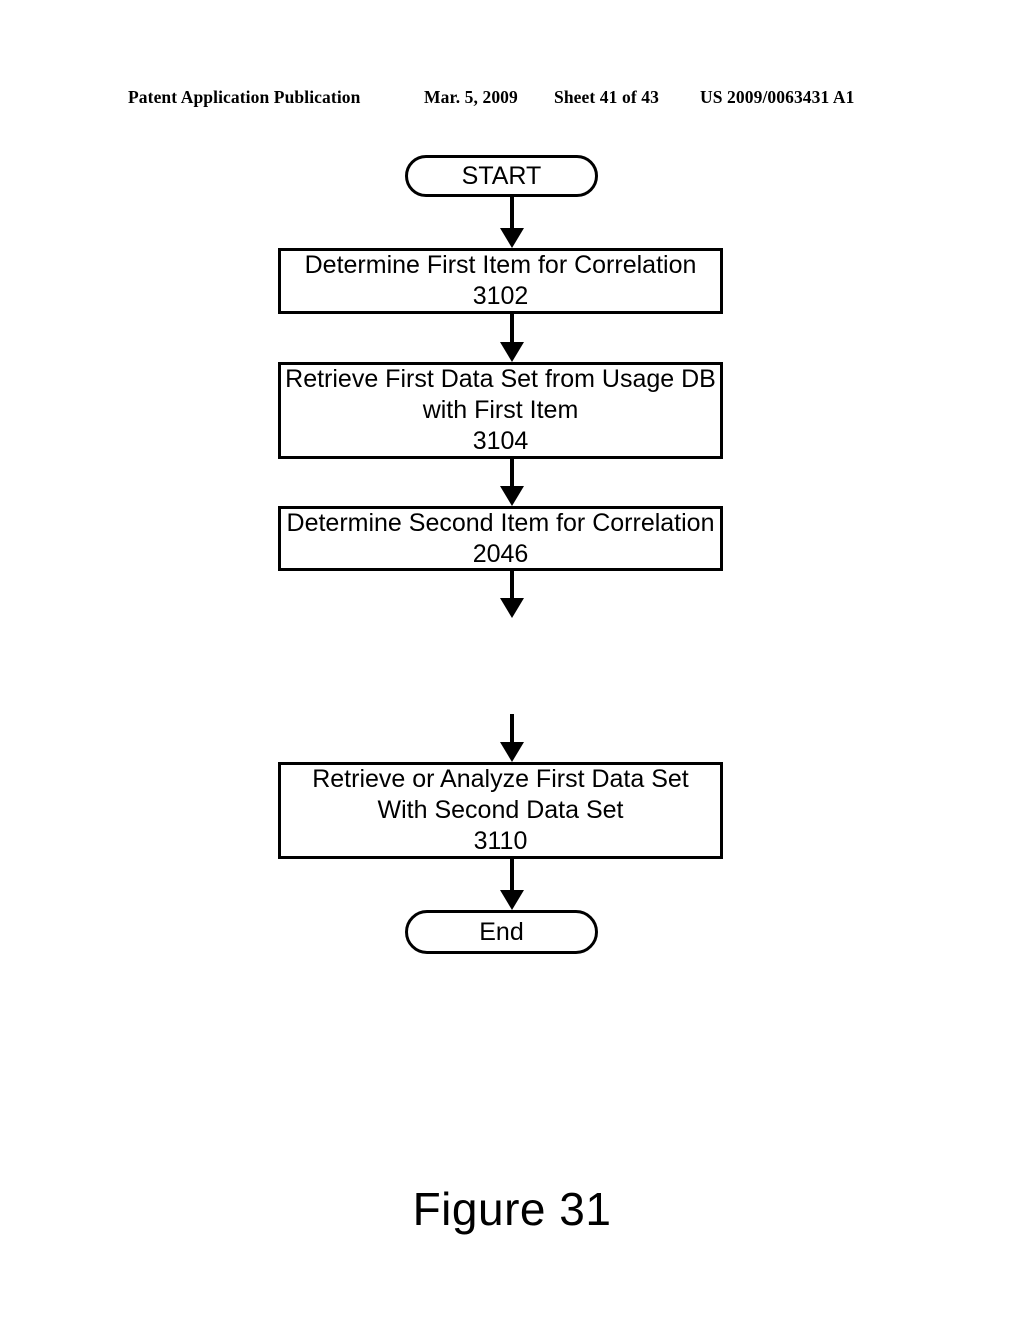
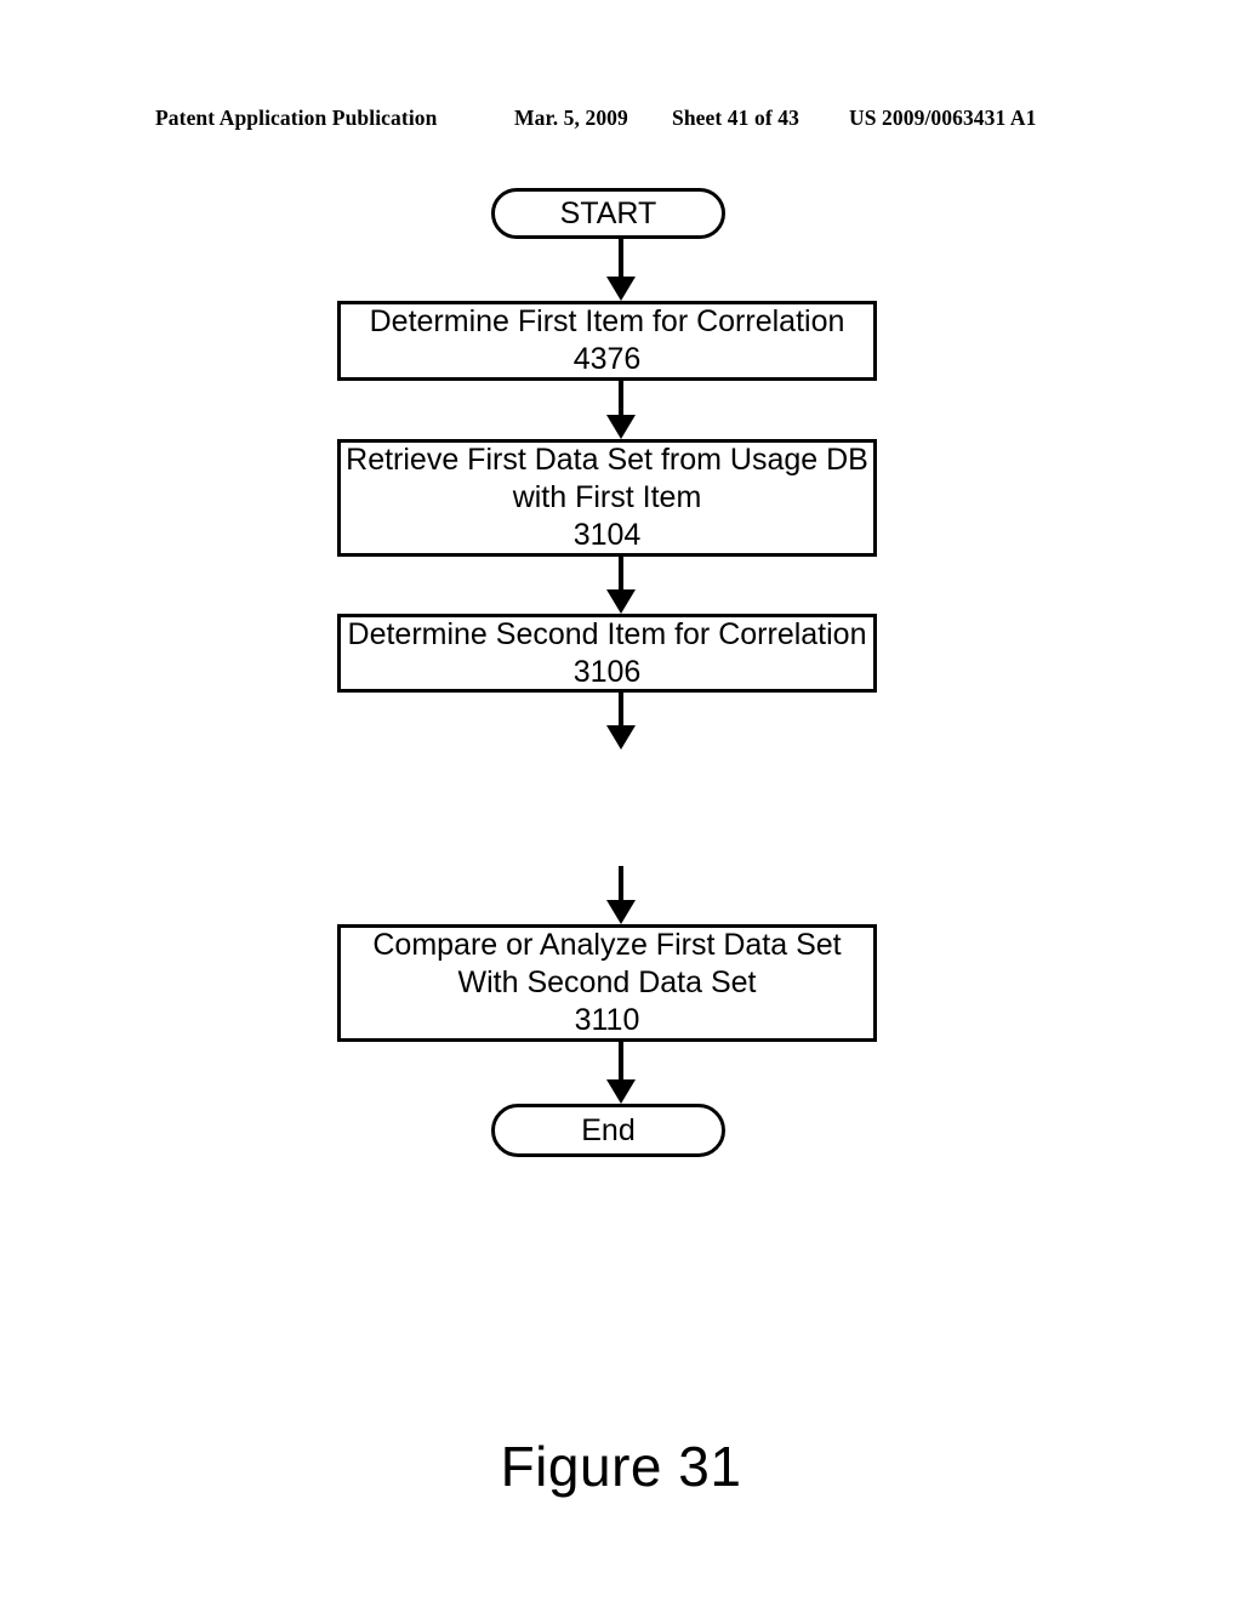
  Patent Application Publication
  Mar. 5, 2009
  Sheet 41 of 43
  US 2009/0063431 A1
  START
  Determine First Item for Correlation
- 3102
+ 4376
  Retrieve First Data Set from Usage DB
  with First Item
  3104
  Determine Second Item for Correlation
- 2046
+ 3106
- Retrieve or Analyze First Data Set
+ Compare or Analyze First Data Set
  With Second Data Set
  3110
  End
  Figure 31
